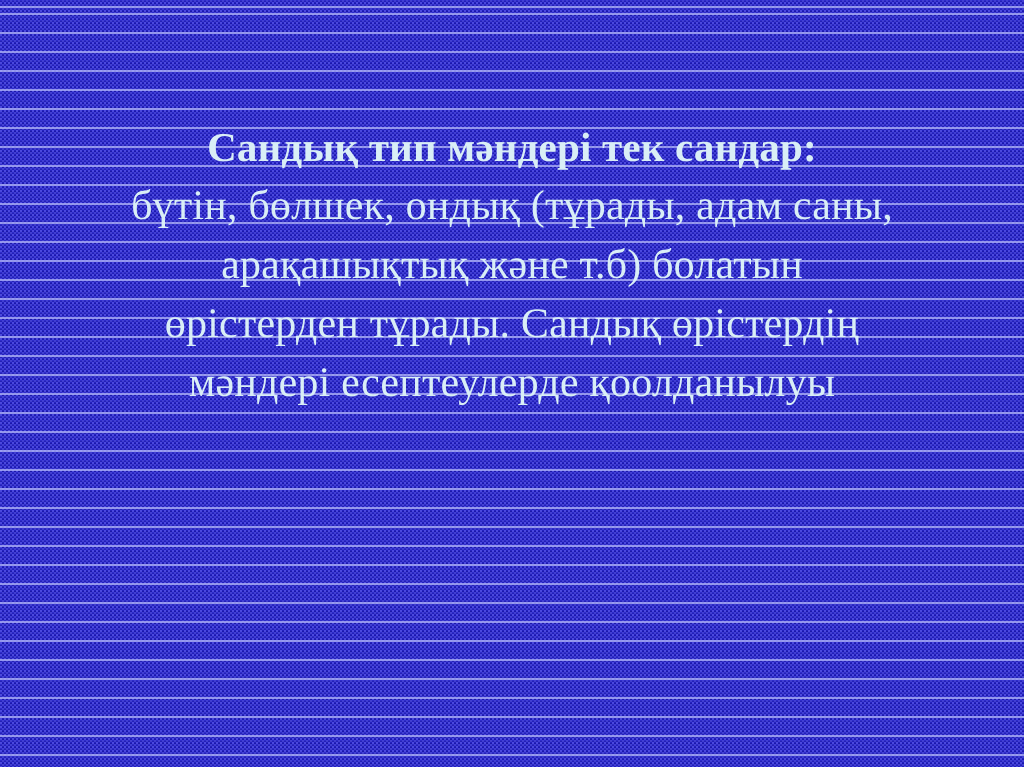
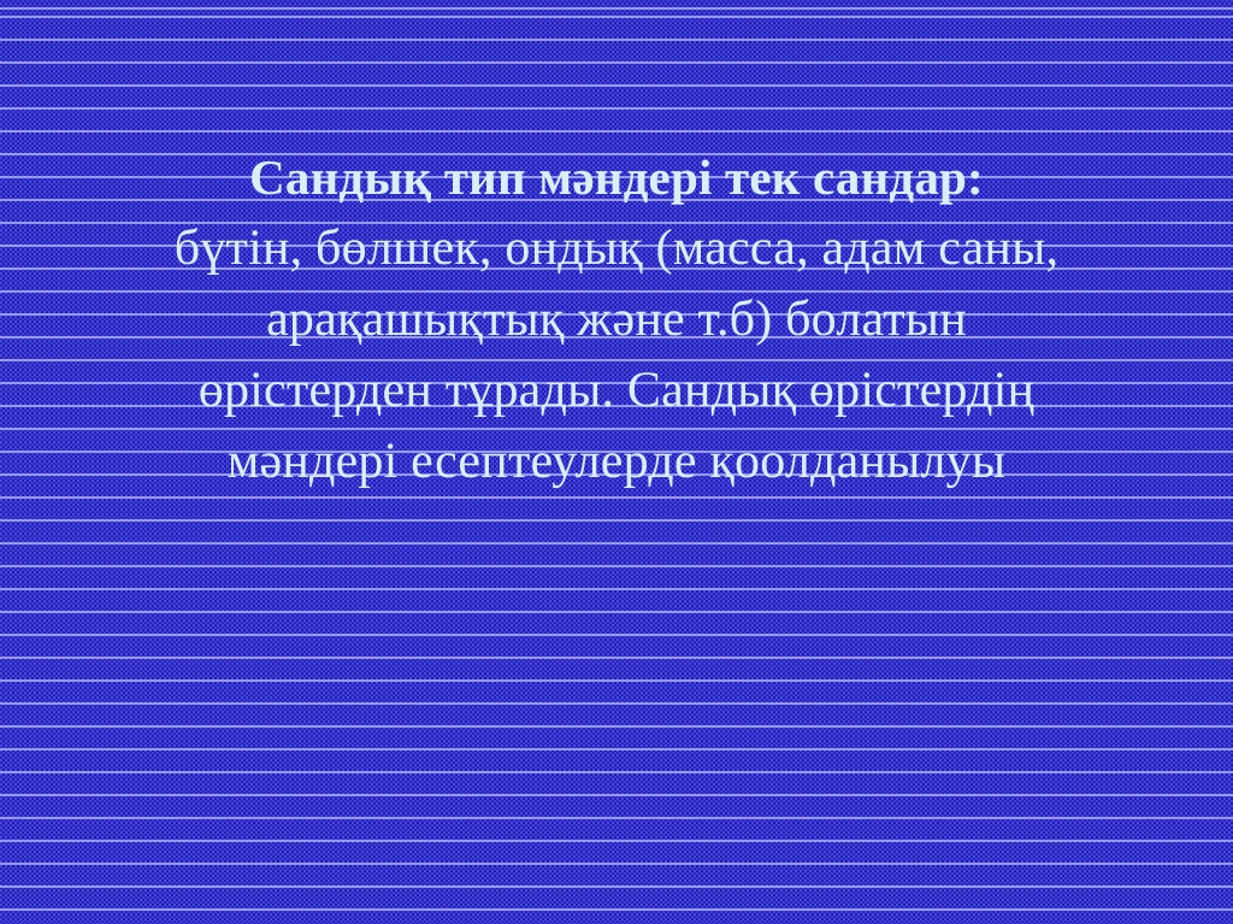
  Сандық тип мәндері тек сандар:
- бүтін, бөлшек, ондық (тұрады, адам саны,
+ бүтін, бөлшек, ондық (масса, адам саны,
  арақашықтық және т.б) болатын
  өрістерден тұрады. Сандық өрістердің
  мәндері есептеулерде қоолданылуы
